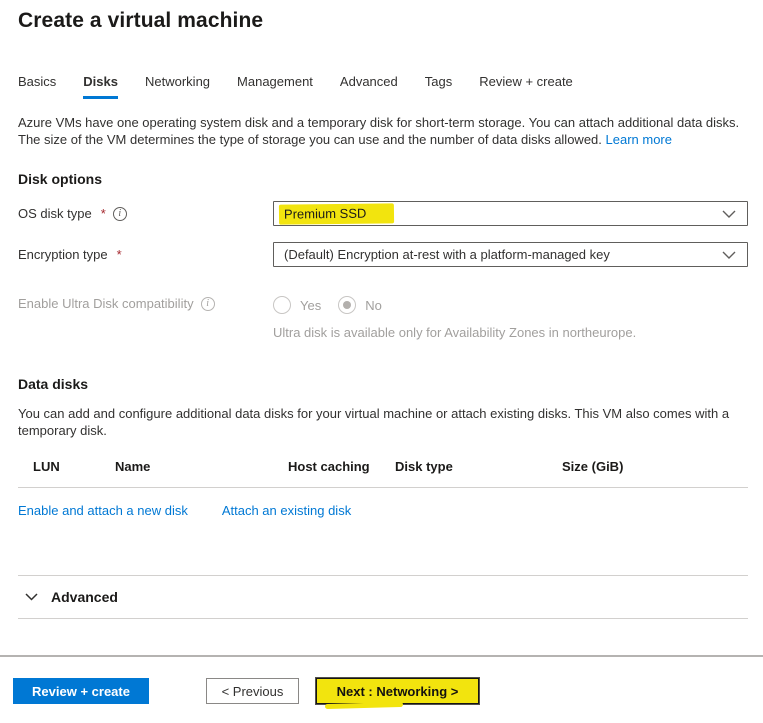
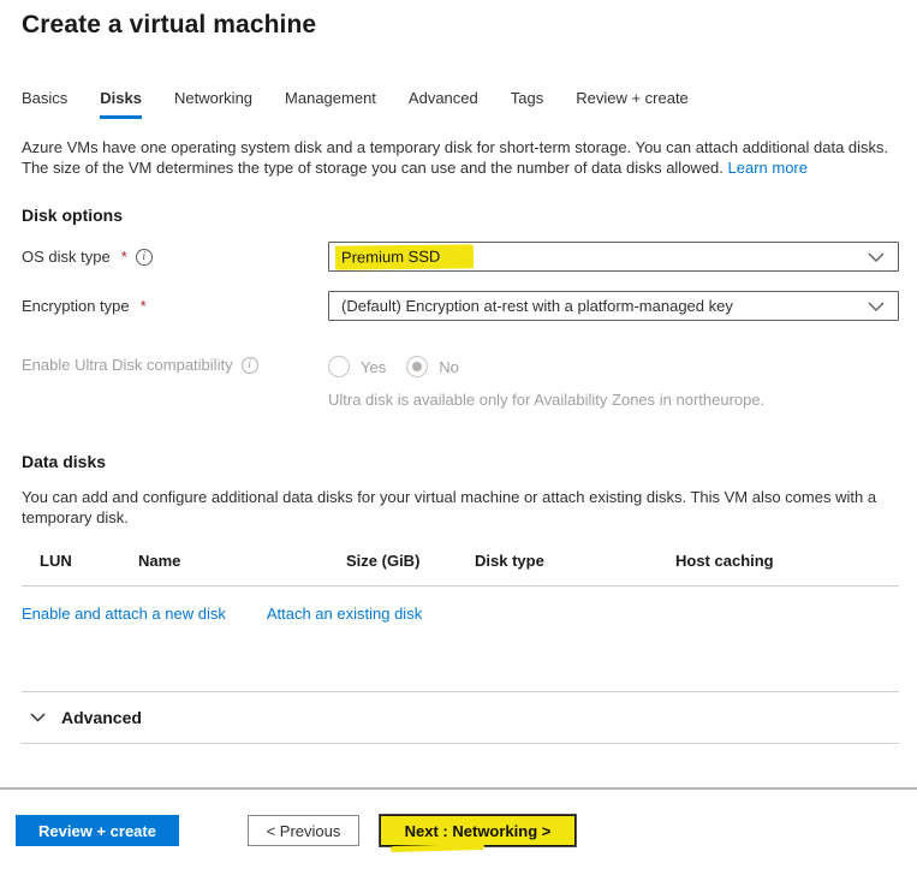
  Create a virtual machine
  Basics
  Disks
  Networking
  Management
  Advanced
  Tags
  Review + create
  Azure VMs have one operating system disk and a temporary disk for short-term storage. You can attach additional data disks. The size of the VM determines the type of storage you can use and the number of data disks allowed. Learn more
  Disk options
  OS disk type
  *
  i
  Premium SSD
  Encryption type
  *
  (Default) Encryption at-rest with a platform-managed key
  Enable Ultra Disk compatibility
  i
  Yes
  No
  Ultra disk is available only for Availability Zones in northeurope.
  Data disks
  You can add and configure additional data disks for your virtual machine or attach existing disks. This VM also comes with a temporary disk.
  LUN
  Name
- Host caching
+ Size (GiB)
  Disk type
- Size (GiB)
+ Host caching
  Enable and attach a new disk
  Attach an existing disk
  Advanced
  Review + create
  < Previous
  Next : Networking >
